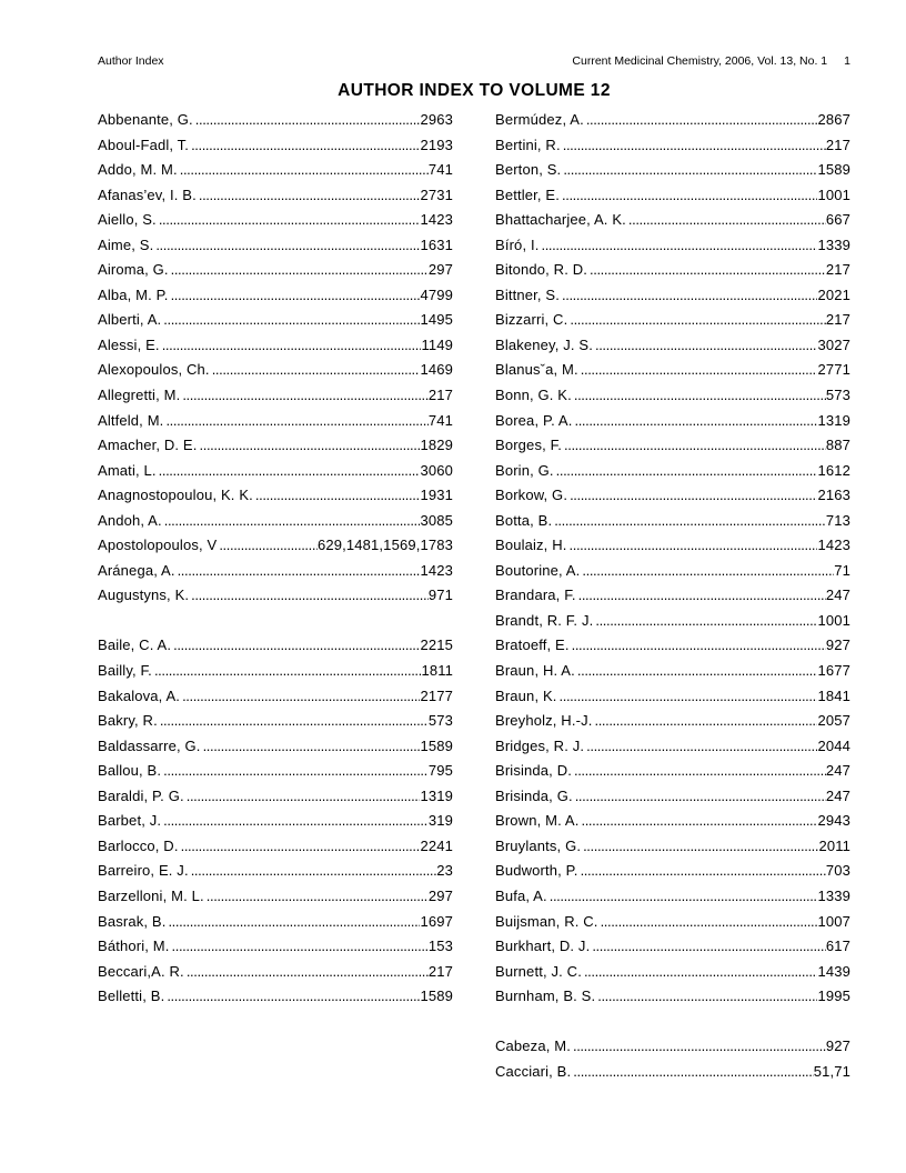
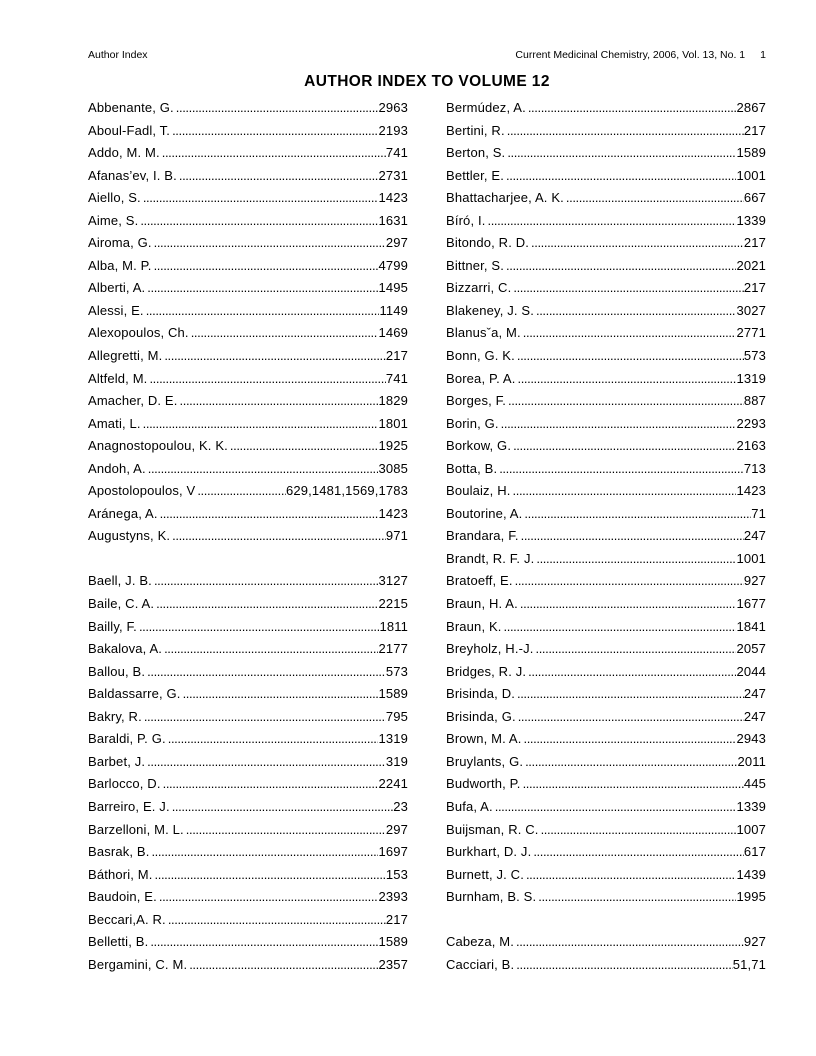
  Author Index
  Current Medicinal Chemistry, 2006, Vol. 13, No. 1
  1
  AUTHOR INDEX TO VOLUME 12
  Abbenante, G.
  2963
  Aboul-Fadl, T.
  2193
  Addo, M. M.
  741
  Afanas’ev, I. B.
  2731
  Aiello, S.
  1423
  Aime, S.
  1631
  Airoma, G.
  297
  Alba, M. P.
  4799
  Alberti, A.
  1495
  Alessi, E.
  1149
  Alexopoulos, Ch.
  1469
  Allegretti, M.
  217
  Altfeld, M.
  741
  Amacher, D. E.
  1829
  Amati, L.
- 3060
+ 1801
  Anagnostopoulou, K. K.
- 1931
+ 1925
  Andoh, A.
  3085
  Apostolopoulos, V
  629,1481,1569,1783
  Aránega, A.
  1423
  Augustyns, K.
  971
+ Baell, J. B.
+ 3127
  Baile, C. A.
  2215
  Bailly, F.
  1811
  Bakalova, A.
  2177
- Bakry, R.
+ Ballou, B.
  573
  Baldassarre, G.
  1589
- Ballou, B.
+ Bakry, R.
  795
  Baraldi, P. G.
  1319
  Barbet, J.
  319
  Barlocco, D.
  2241
  Barreiro, E. J.
  23
  Barzelloni, M. L.
  297
  Basrak, B.
  1697
  Báthori, M.
  153
+ Baudoin, E.
+ 2393
  Beccari,A. R.
  217
  Belletti, B.
  1589
+ Bergamini, C. M.
+ 2357
  Bermúdez, A.
  2867
  Bertini, R.
  217
  Berton, S.
  1589
  Bettler, E.
  1001
  Bhattacharjee, A. K.
  667
  Bíró, I.
  1339
  Bitondo, R. D.
  217
  Bittner, S.
  2021
  Bizzarri, C.
  217
  Blakeney, J. S.
  3027
  Blanusˇa, M.
  2771
  Bonn, G. K.
  573
  Borea, P. A.
  1319
  Borges, F.
  887
  Borin, G.
- 1612
+ 2293
  Borkow, G.
  2163
  Botta, B.
  713
  Boulaiz, H.
  1423
  Boutorine, A.
  71
  Brandara, F.
  247
  Brandt, R. F. J.
  1001
  Bratoeff, E.
  927
  Braun, H. A.
  1677
  Braun, K.
  1841
  Breyholz, H.-J.
  2057
  Bridges, R. J.
  2044
  Brisinda, D.
  247
  Brisinda, G.
  247
  Brown, M. A.
  2943
  Bruylants, G.
  2011
  Budworth, P.
- 703
+ 445
  Bufa, A.
  1339
  Buijsman, R. C.
  1007
  Burkhart, D. J.
  617
  Burnett, J. C.
  1439
  Burnham, B. S.
  1995
  Cabeza, M.
  927
  Cacciari, B.
  51,71
